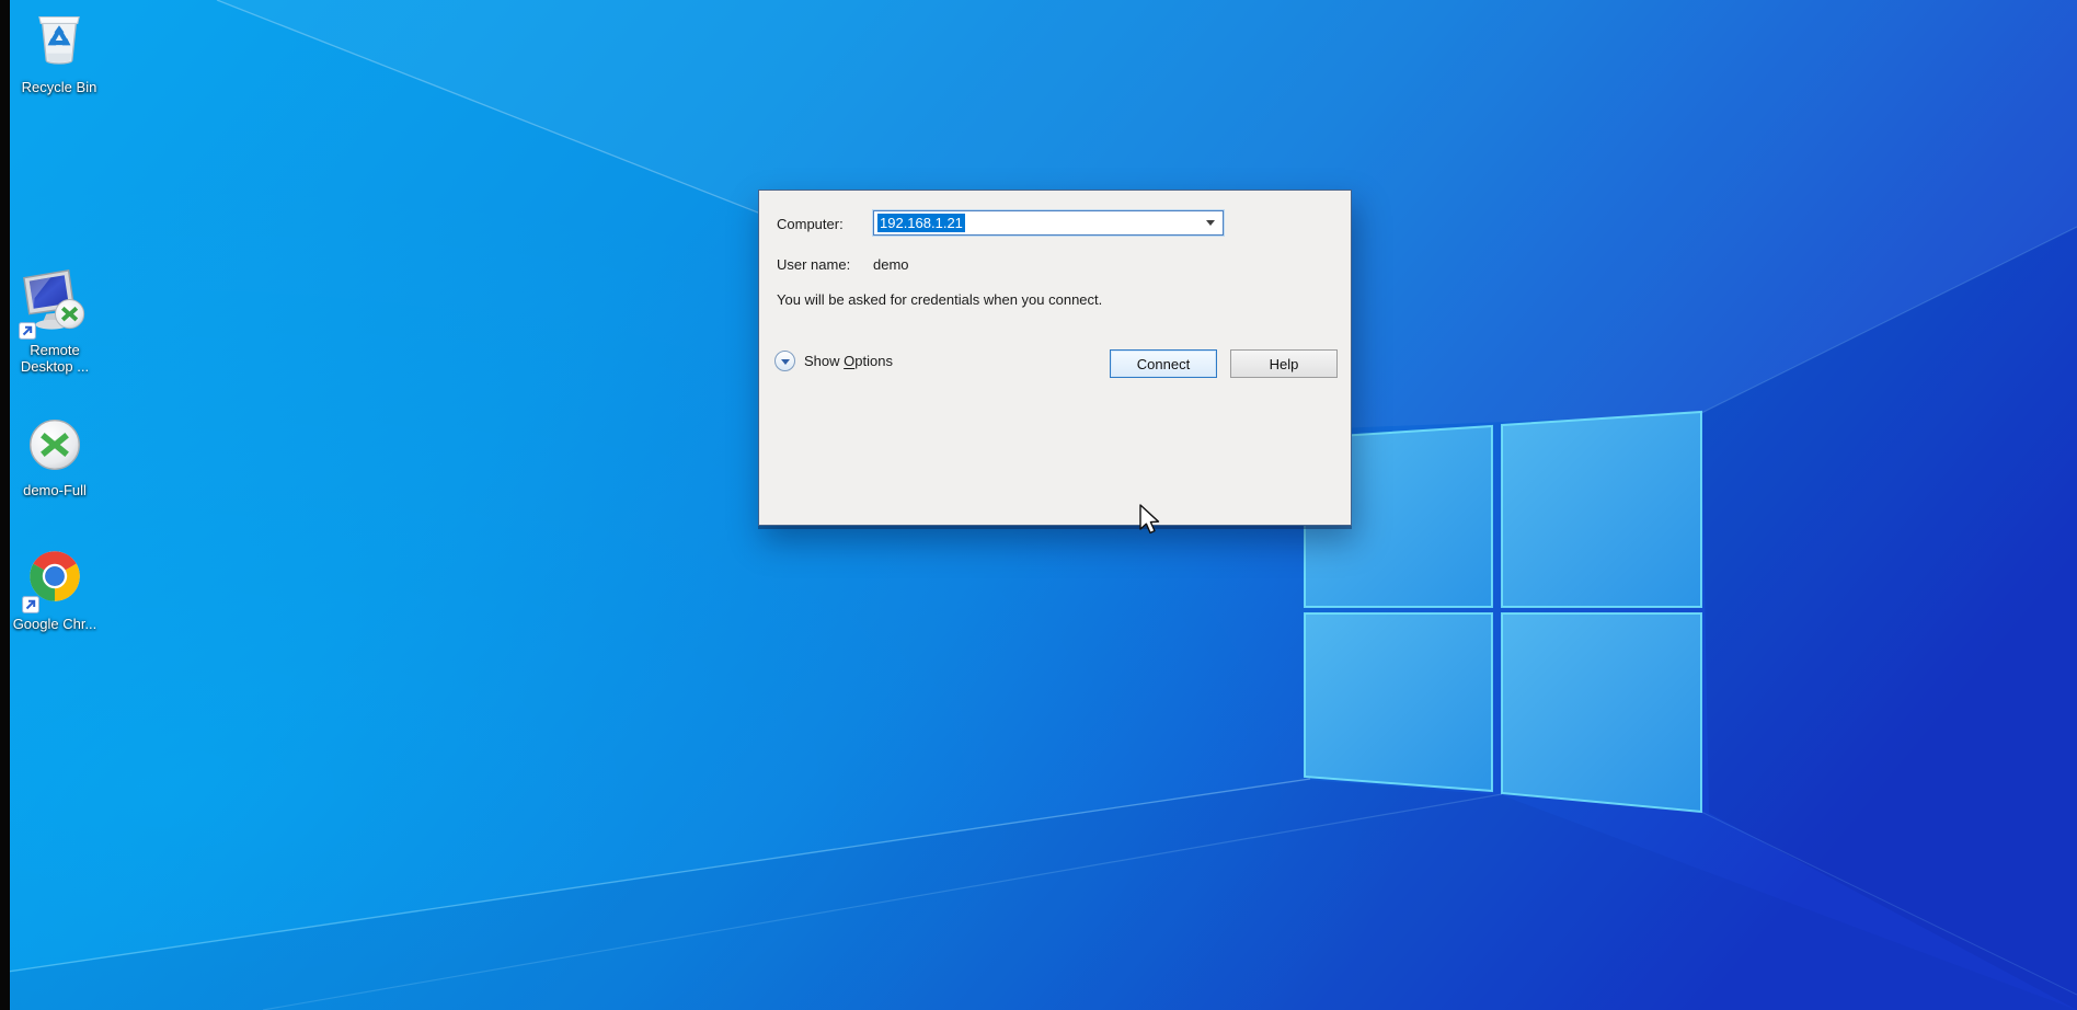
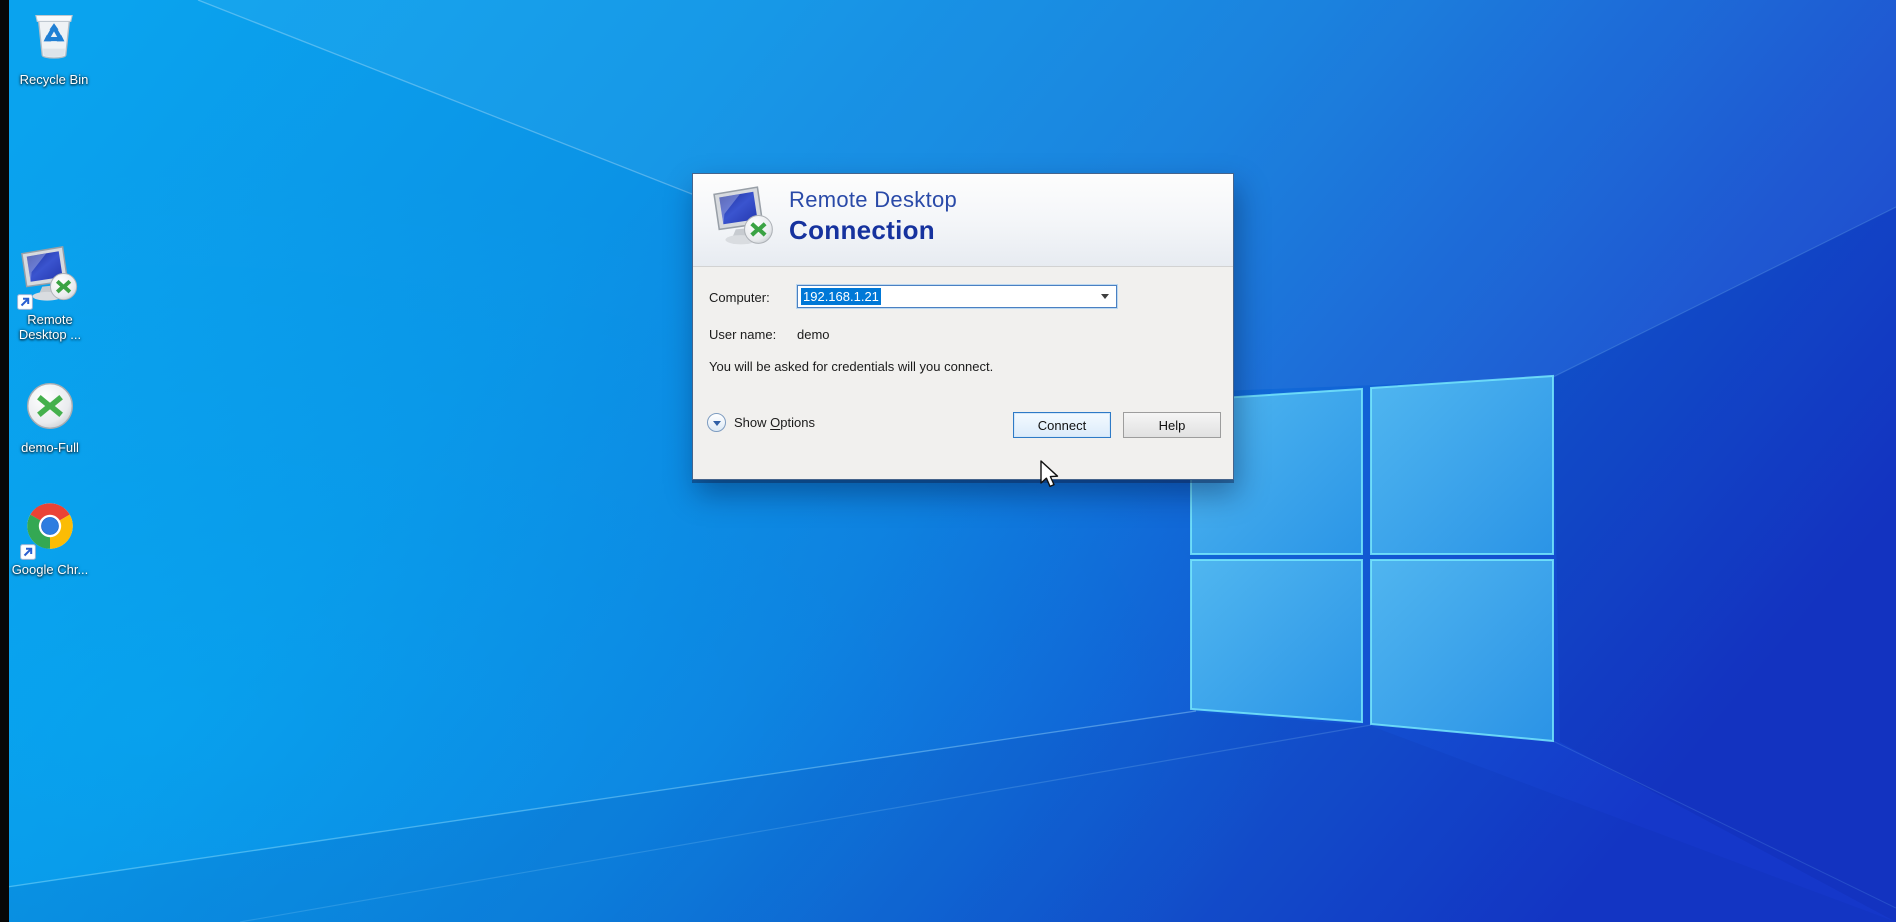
  Recycle Bin
  Remote
  Desktop ...
  demo-Full
  Google Chr...
+ Remote Desktop
+ Connection
  Computer:
  192.168.1.21
  User name:
  demo
- You will be asked for credentials when you connect.
+ You will be asked for credentials will you connect.
  Show Options
  Connect
  Help
